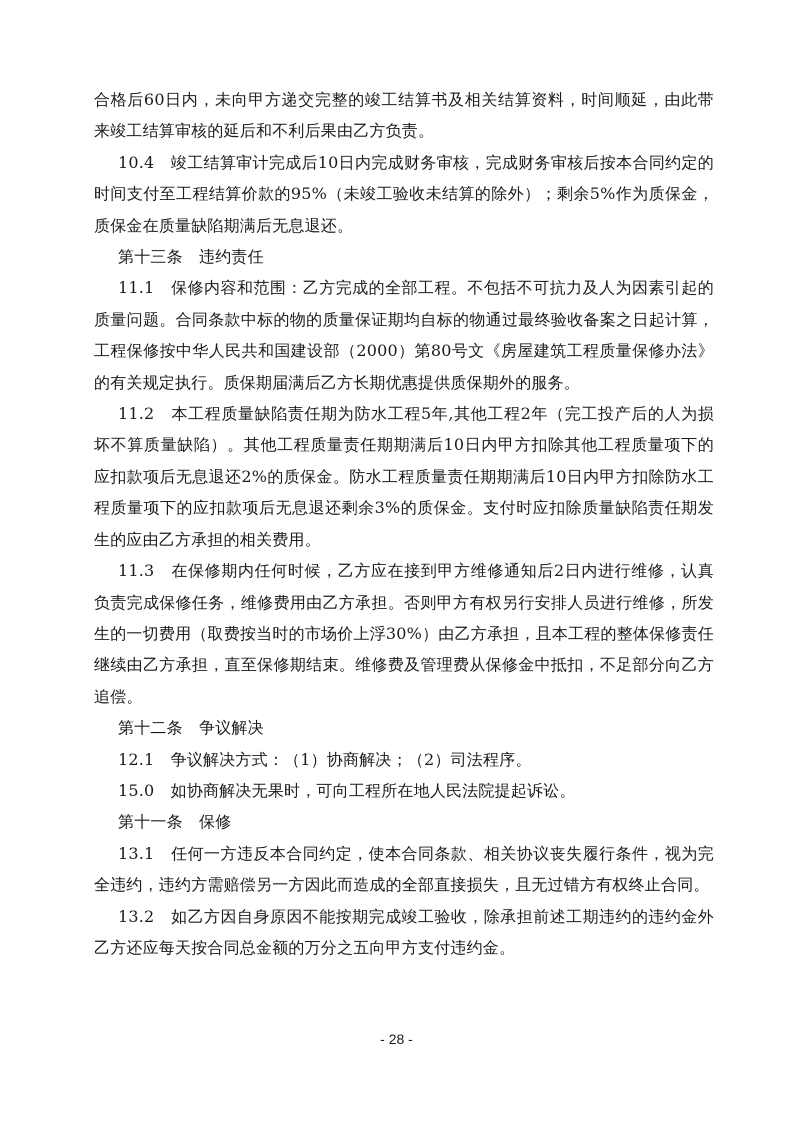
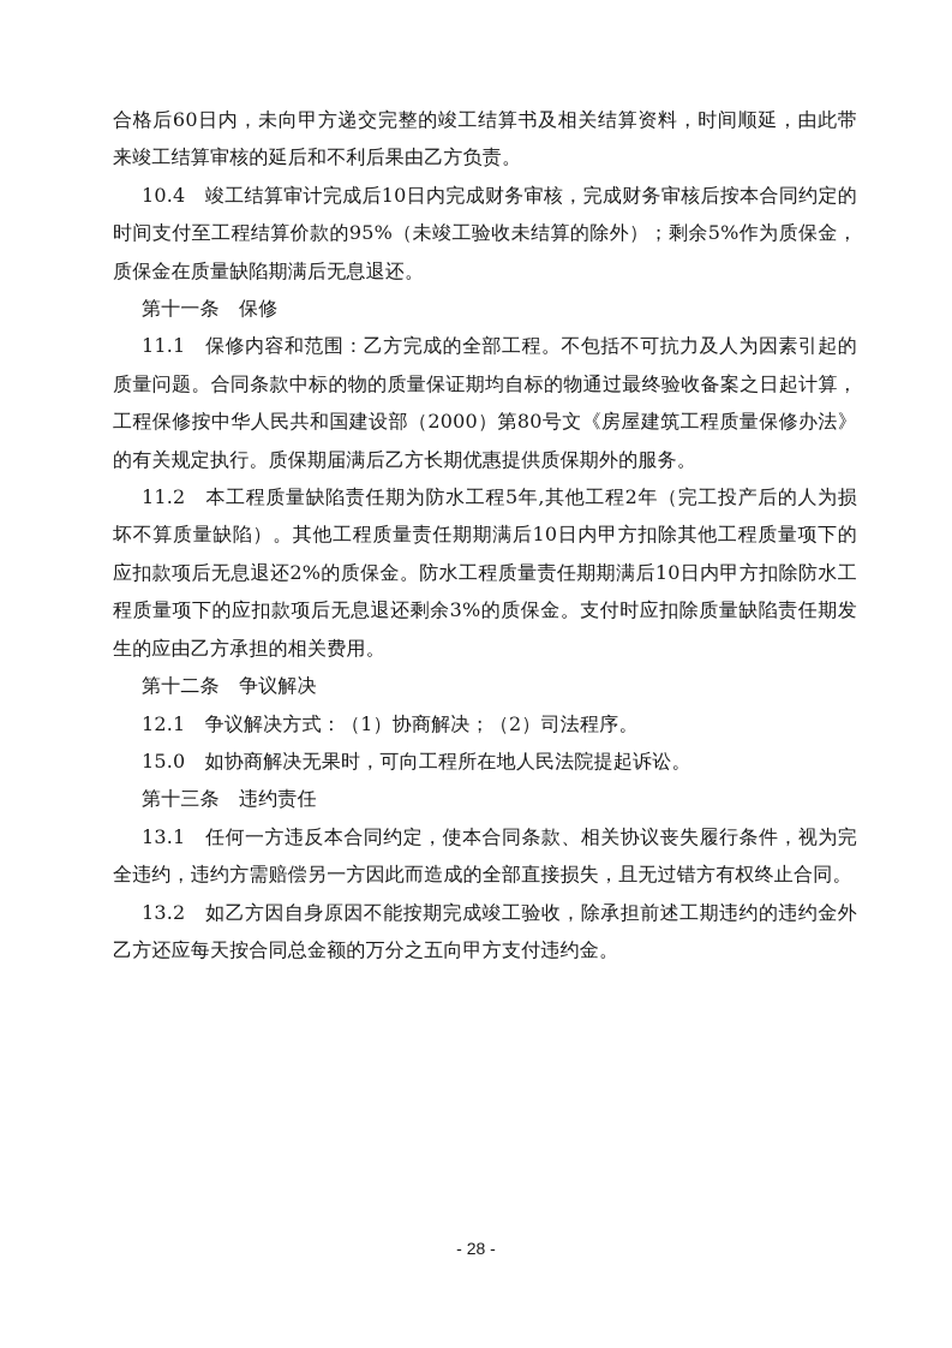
  合格后60日内，未向甲方递交完整的竣工结算书及相关结算资料，时间顺延，由此带来竣工结算审核的延后和不利后果由乙方负责。
  10.4 竣工结算审计完成后10日内完成财务审核，完成财务审核后按本合同约定的时间支付至工程结算价款的95%（未竣工验收未结算的除外）；剩余5%作为质保金，质保金在质量缺陷期满后无息退还。
- 第十三条 违约责任
+ 第十一条 保修
  11.1 保修内容和范围：乙方完成的全部工程。不包括不可抗力及人为因素引起的质量问题。合同条款中标的物的质量保证期均自标的物通过最终验收备案之日起计算，工程保修按中华人民共和国建设部（2000）第80号文《房屋建筑工程质量保修办法》的有关规定执行。质保期届满后乙方长期优惠提供质保期外的服务。
  11.2 本工程质量缺陷责任期为防水工程5年,其他工程2年（完工投产后的人为损坏不算质量缺陷）。其他工程质量责任期期满后10日内甲方扣除其他工程质量项下的应扣款项后无息退还2%的质保金。防水工程质量责任期期满后10日内甲方扣除防水工程质量项下的应扣款项后无息退还剩余3%的质保金。支付时应扣除质量缺陷责任期发生的应由乙方承担的相关费用。
- 11.3 在保修期内任何时候，乙方应在接到甲方维修通知后2日内进行维修，认真负责完成保修任务，维修费用由乙方承担。否则甲方有权另行安排人员进行维修，所发生的一切费用（取费按当时的市场价上浮30%）由乙方承担，且本工程的整体保修责任继续由乙方承担，直至保修期结束。维修费及管理费从保修金中抵扣，不足部分向乙方追偿。
  第十二条 争议解决
  12.1 争议解决方式：（1）协商解决；（2）司法程序。
  15.0 如协商解决无果时，可向工程所在地人民法院提起诉讼。
- 第十一条 保修
+ 第十三条 违约责任
  13.1 任何一方违反本合同约定，使本合同条款、相关协议丧失履行条件，视为完全违约，违约方需赔偿另一方因此而造成的全部直接损失，且无过错方有权终止合同。
  13.2 如乙方因自身原因不能按期完成竣工验收，除承担前述工期违约的违约金外乙方还应每天按合同总金额的万分之五向甲方支付违约金。
  - 28 -
